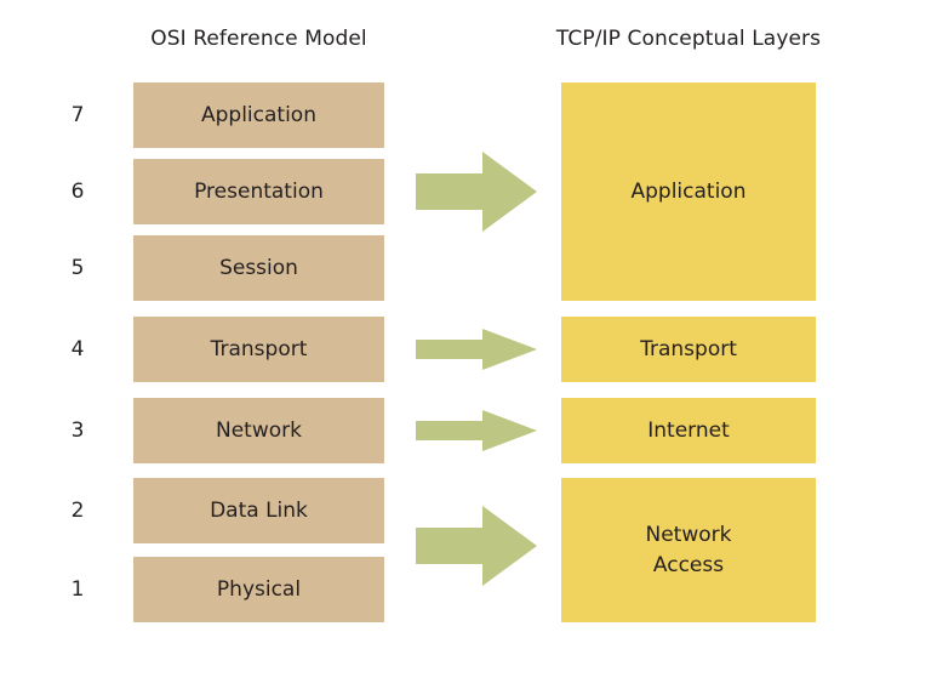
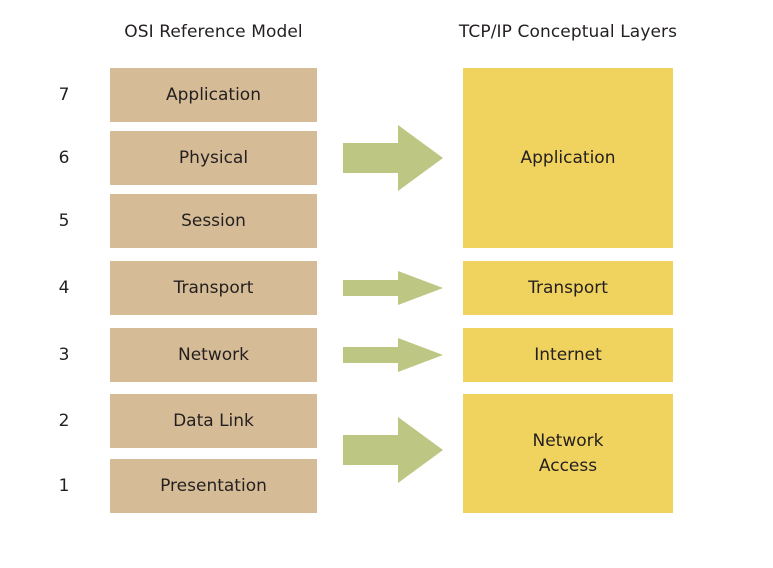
  OSI Reference Model
  TCP/IP Conceptual Layers
  7
  6
  5
  4
  3
  2
  1
  Application
- Presentation
+ Physical
  Session
  Transport
  Network
  Data Link
- Physical
+ Presentation
  Application
  Transport
  Internet
  Network
  Access
